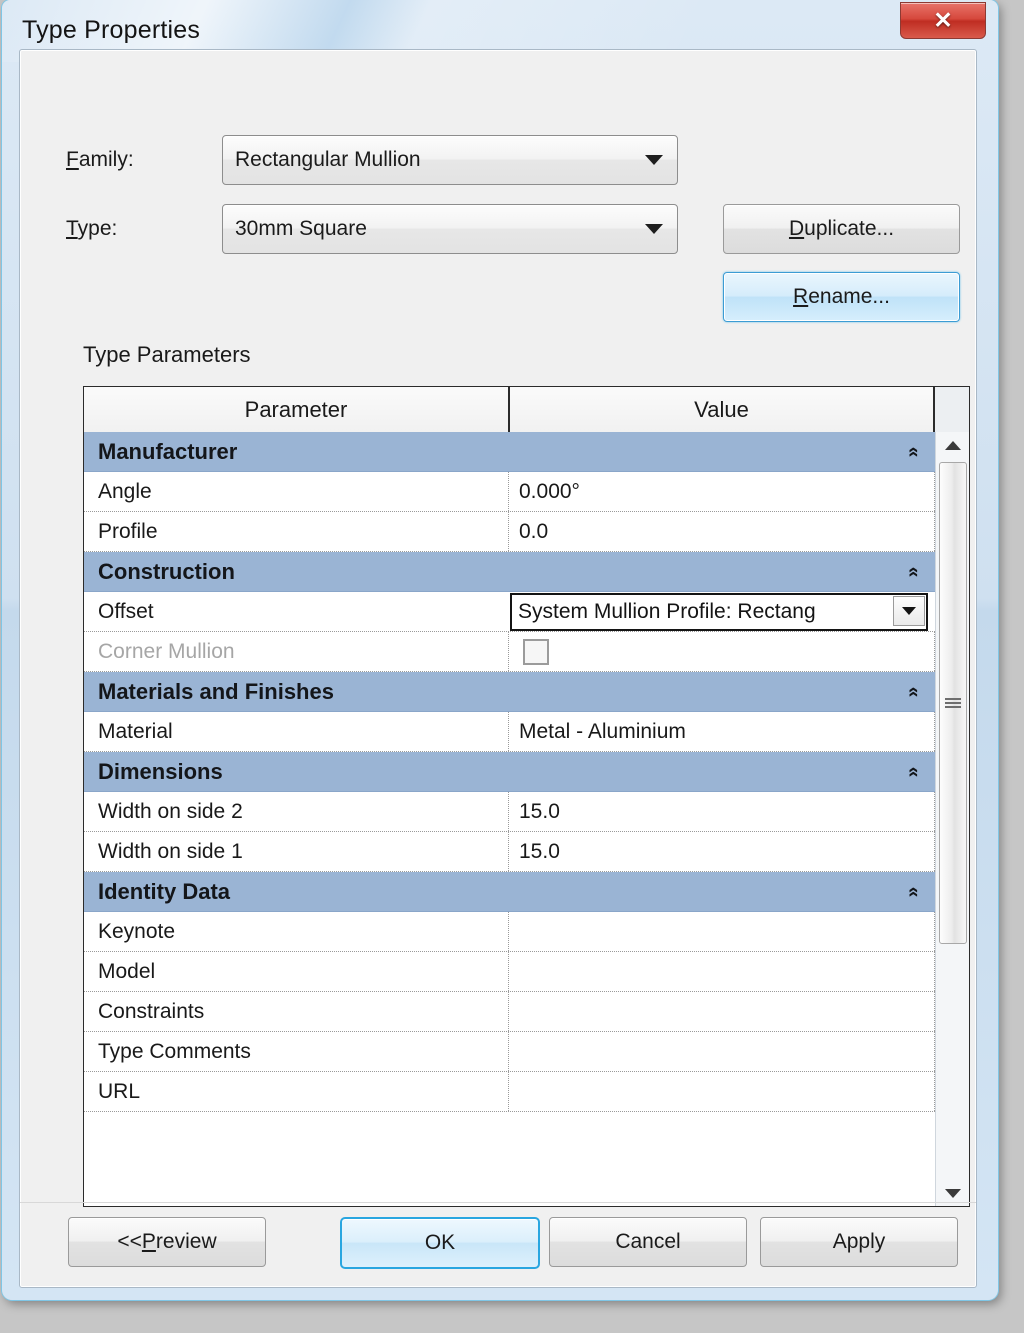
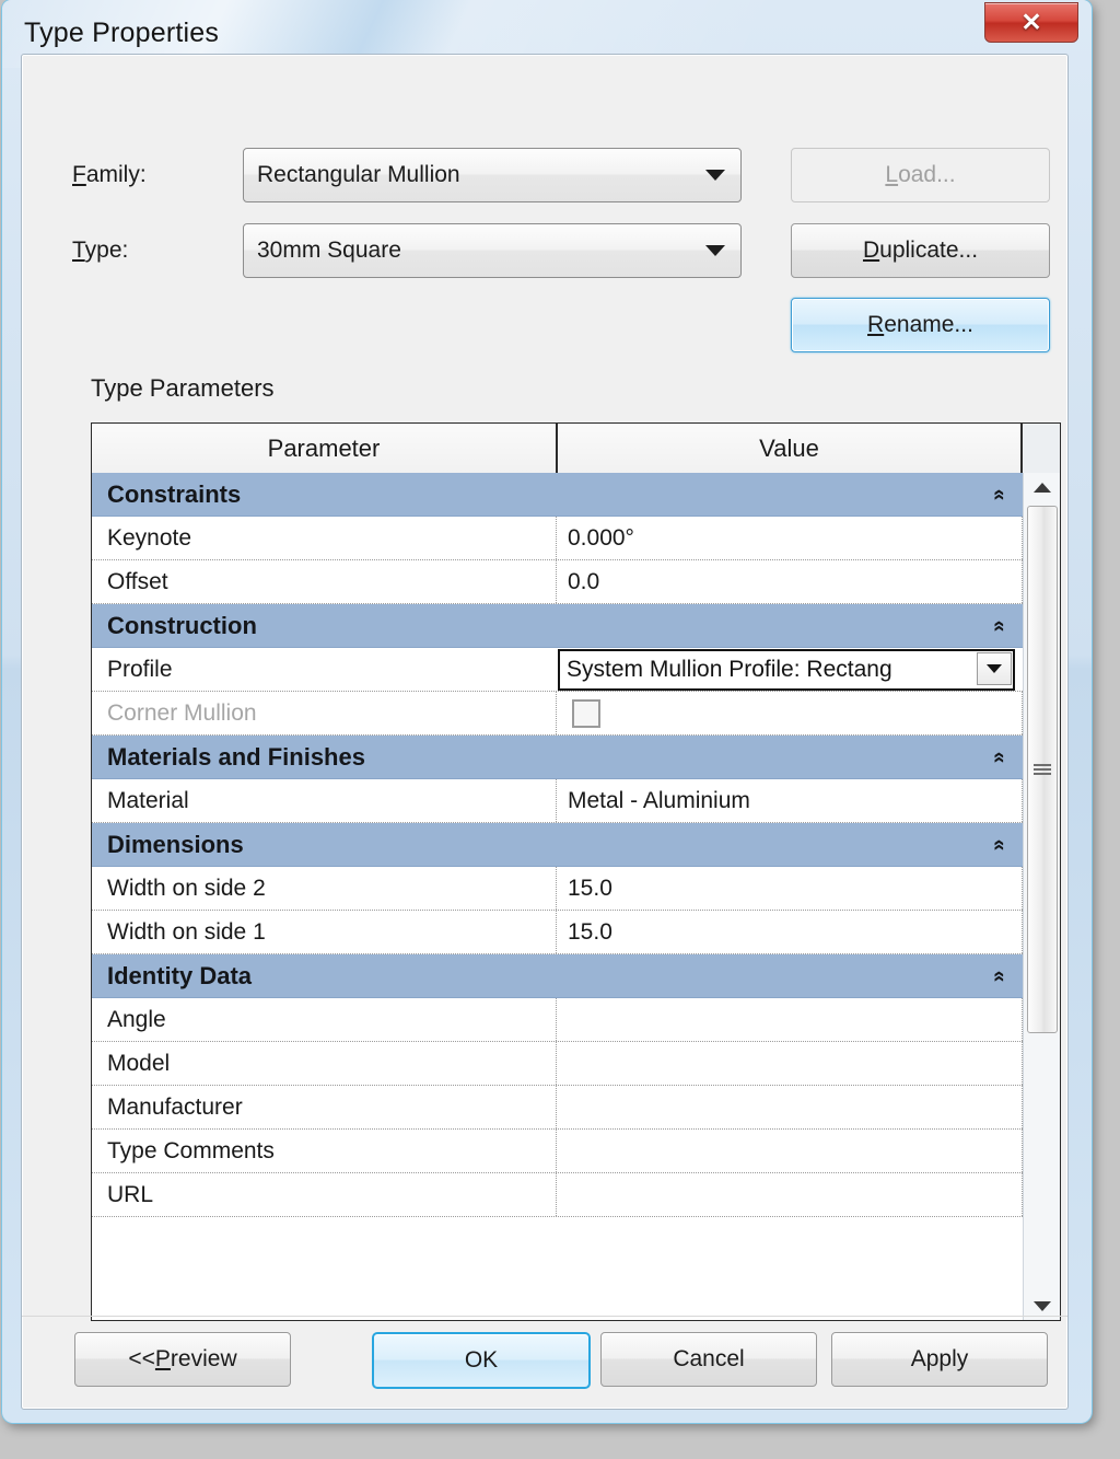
  Type Properties
  ✕
  Family:
  Rectangular Mullion
+ L
+ oad...
  Type:
  30mm Square
  D
  uplicate...
  R
  ename...
  Type Parameters
  Parameter
  Value
- Manufacturer
+ Constraints
- Angle
+ Keynote
  0.000°
- Profile
+ Offset
  0.0
  Construction
- Offset
+ Profile
  System Mullion Profile: Rectang
  Corner Mullion
  Materials and Finishes
  Material
  Metal - Aluminium
  Dimensions
  Width on side 2
  15.0
  Width on side 1
  15.0
  Identity Data
- Keynote
+ Angle
  Model
- Constraints
+ Manufacturer
  Type Comments
  URL
  <<
  P
  review
  OK
  Cancel
  Apply
